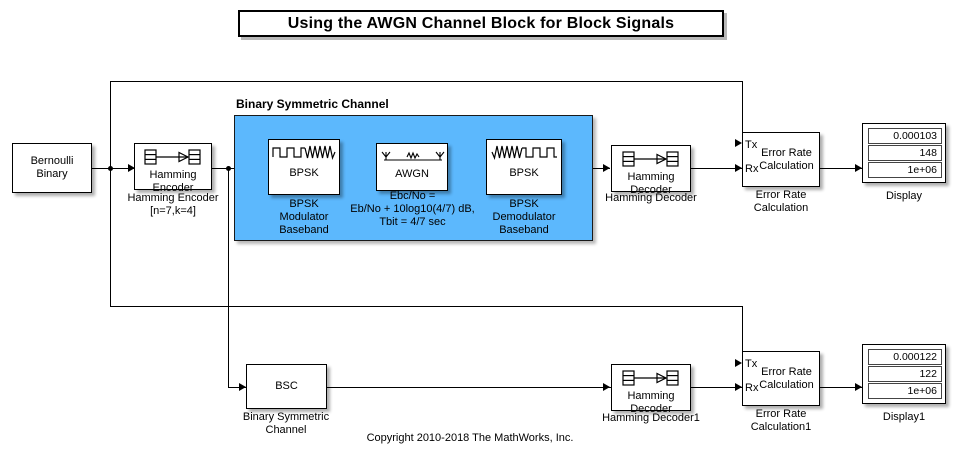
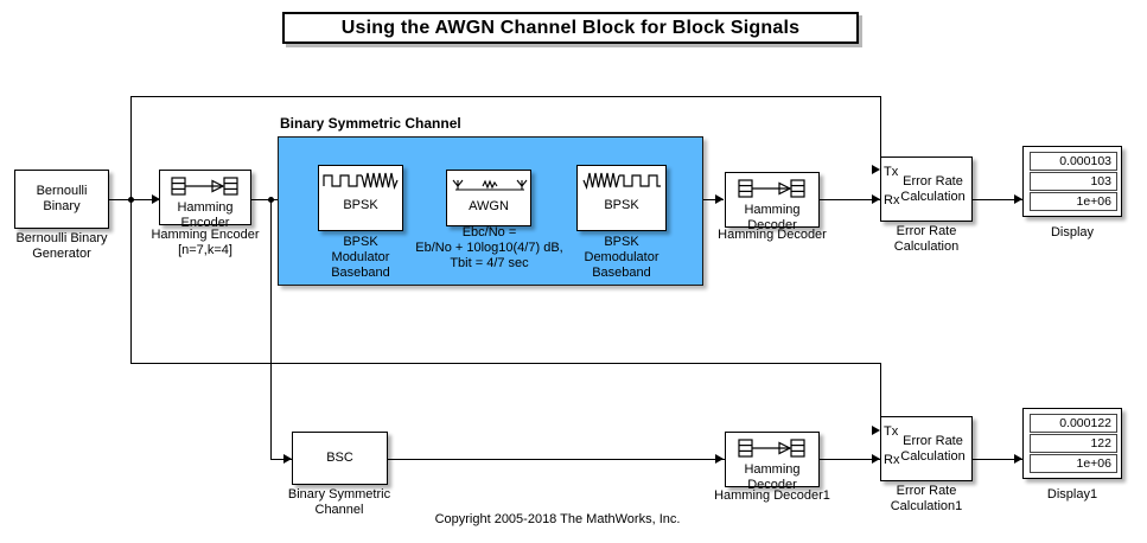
  Using the AWGN Channel Block for Block Signals
  Binary Symmetric Channel
  Ebc/No =
  Eb/No + 10log10(4/7) dB,
  Tbit = 4/7 sec
  Bernoulli
  Binary
+ Bernoulli Binary
+ Generator
  Hamming Encoder
  Hamming Encoder
  [n=7,k=4]
  BPSK
  BPSK
  Modulator
  Baseband
  AWGN
  BPSK
  BPSK
  Demodulator
  Baseband
  Hamming Decoder
  Hamming Decoder
  Tx
  Rx
  Error Rate
  Calculation
  Error Rate
  Calculation
  0.000103
- 148
+ 103
  1e+06
  Display
  BSC
  Binary Symmetric
  Channel
  Hamming Decoder
  Hamming Decoder1
  Tx
  Rx
  Error Rate
  Calculation
  Error Rate
  Calculation1
  0.000122
  122
  1e+06
  Display1
- Copyright 2010-2018 The MathWorks, Inc.
+ Copyright 2005-2018 The MathWorks, Inc.
